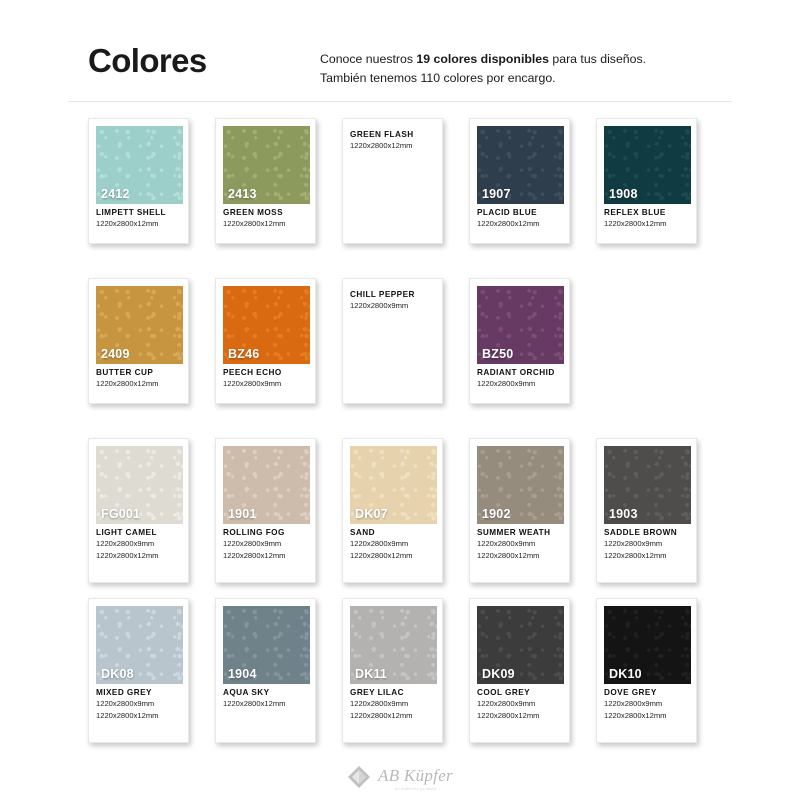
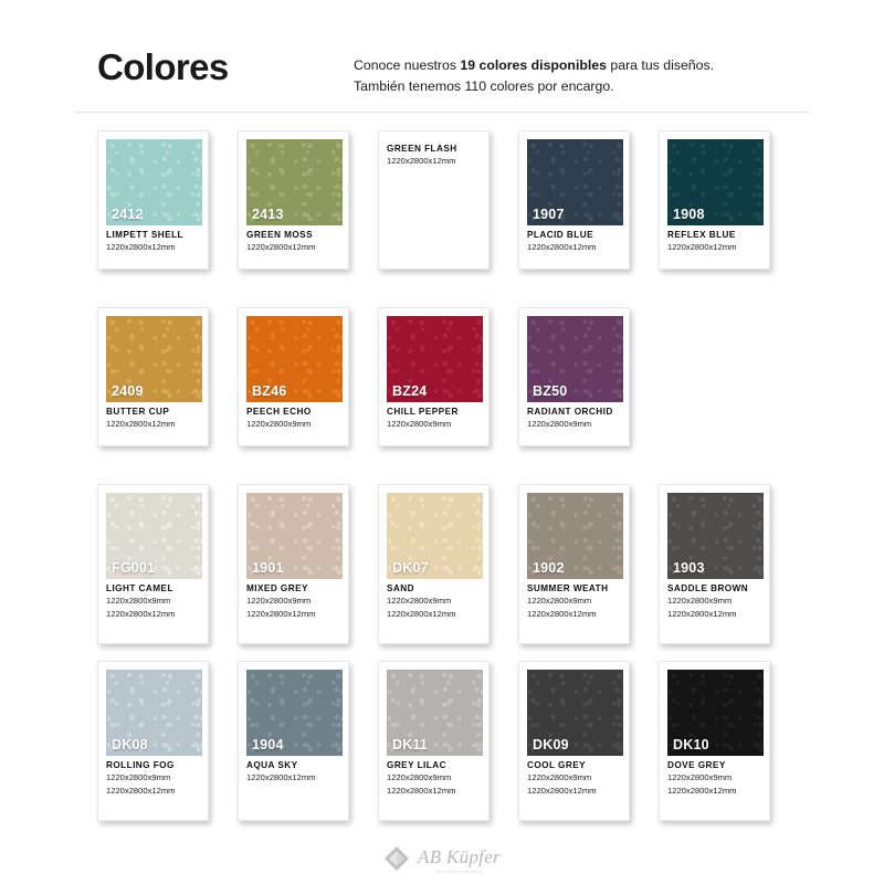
  Colores
  Conoce nuestros 19 colores disponibles para tus diseños.
  También tenemos 110 colores por encargo.
  2412
  LIMPETT SHELL
  1220x2800x12mm
  2413
  GREEN MOSS
  1220x2800x12mm
  GREEN FLASH
  1220x2800x12mm
  1907
  PLACID BLUE
  1220x2800x12mm
  1908
  REFLEX BLUE
  1220x2800x12mm
  2409
  BUTTER CUP
  1220x2800x12mm
  BZ46
  PEECH ECHO
  1220x2800x9mm
+ BZ24
  CHILL PEPPER
  1220x2800x9mm
  BZ50
  RADIANT ORCHID
  1220x2800x9mm
  FG001
  LIGHT CAMEL
  1220x2800x9mm
  1220x2800x12mm
  1901
- ROLLING FOG
+ MIXED GREY
  1220x2800x9mm
  1220x2800x12mm
  DK07
  SAND
  1220x2800x9mm
  1220x2800x12mm
  1902
  SUMMER WEATH
  1220x2800x9mm
  1220x2800x12mm
  1903
  SADDLE BROWN
  1220x2800x9mm
  1220x2800x12mm
  DK08
- MIXED GREY
+ ROLLING FOG
  1220x2800x9mm
  1220x2800x12mm
  1904
  AQUA SKY
  1220x2800x12mm
  DK11
  GREY LILAC
  1220x2800x9mm
  1220x2800x12mm
  DK09
  COOL GREY
  1220x2800x9mm
  1220x2800x12mm
  DK10
  DOVE GREY
  1220x2800x9mm
  1220x2800x12mm
  AB Küpfer
